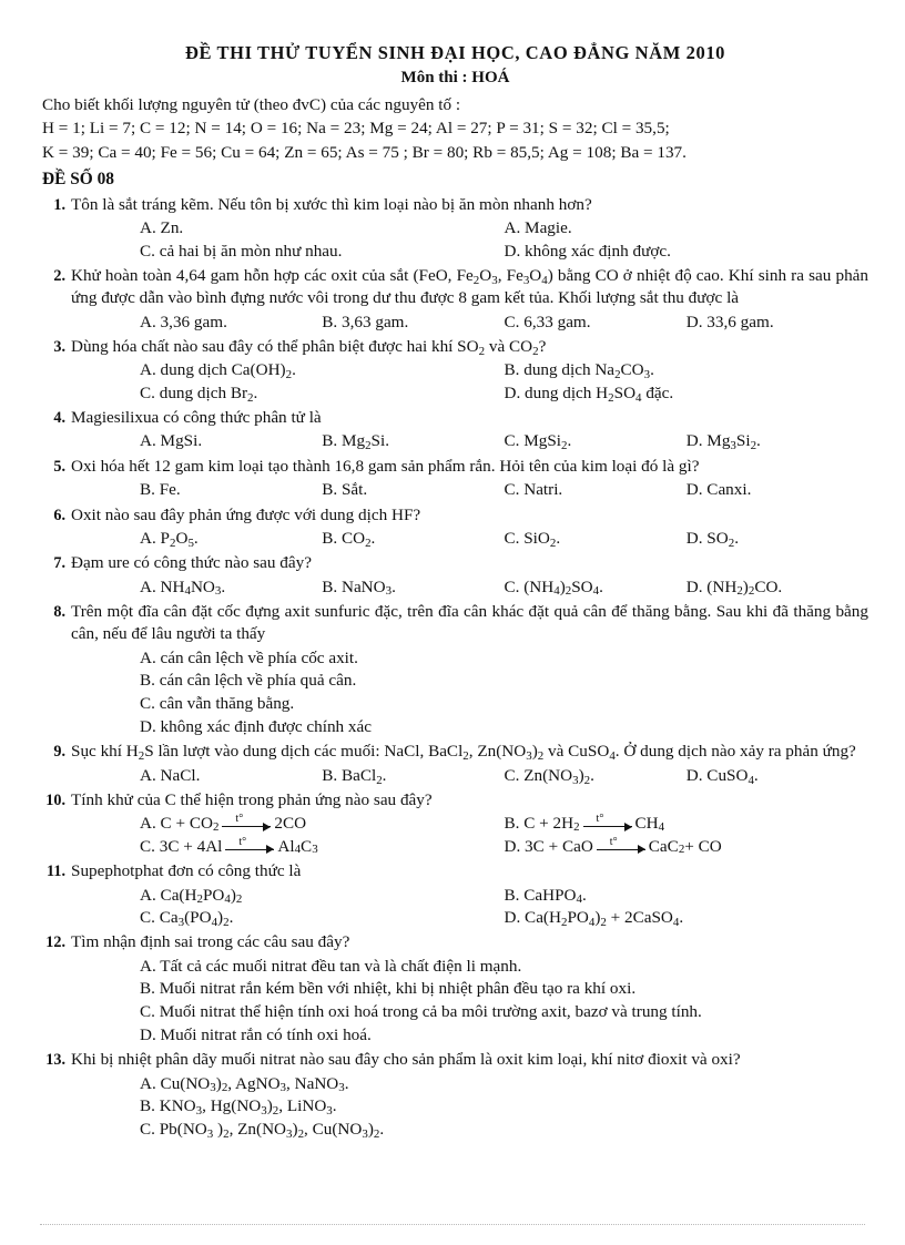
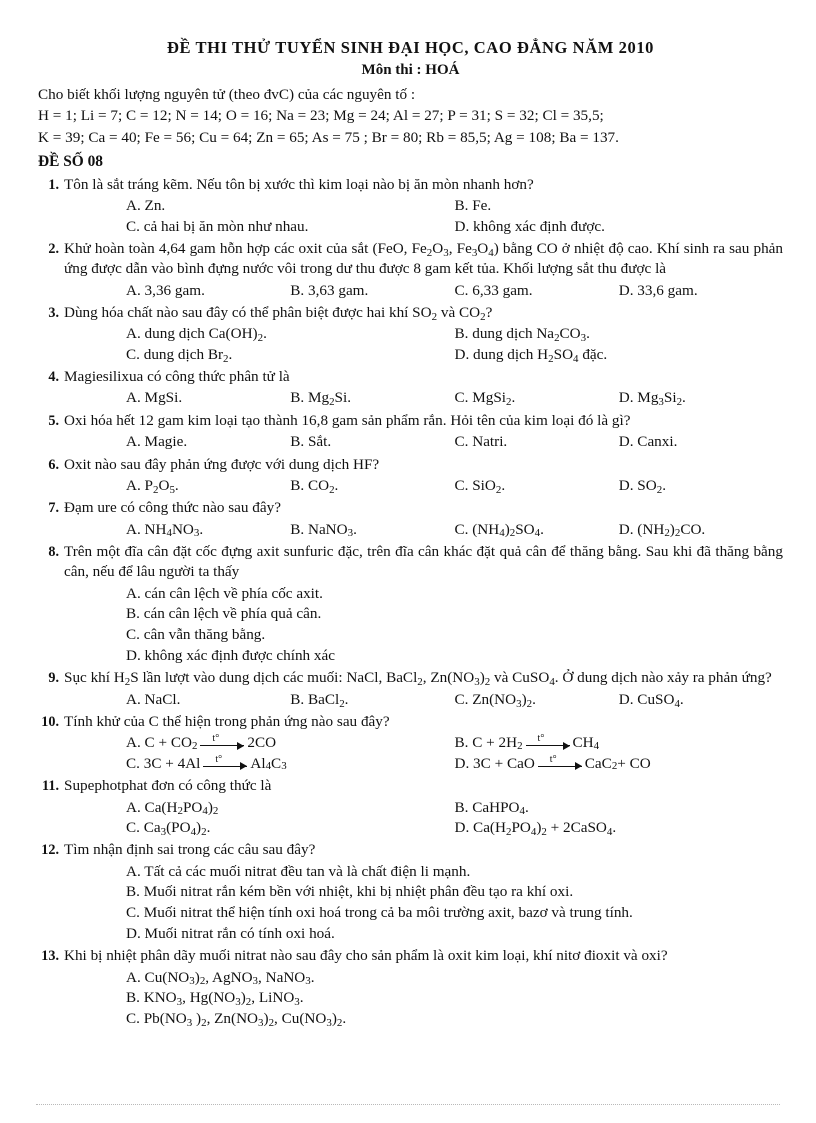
  ĐỀ THI THỬ TUYỂN SINH ĐẠI HỌC, CAO ĐẲNG NĂM 2010
  Môn thi : HOÁ
  Cho biết khối lượng nguyên tử (theo đvC) của các nguyên tố :
  H = 1; Li = 7; C = 12; N = 14; O = 16; Na = 23; Mg = 24; Al = 27; P = 31; S = 32; Cl = 35,5;
  K = 39; Ca = 40; Fe = 56; Cu = 64; Zn = 65; As = 75 ; Br = 80; Rb = 85,5; Ag = 108; Ba = 137.
  ĐỀ SỐ 08
  1.
  Tôn là sắt tráng kẽm. Nếu tôn bị xước thì kim loại nào bị ăn mòn nhanh hơn?
  A. Zn.
- A. Magie.
+ B. Fe.
  C. cả hai bị ăn mòn như nhau.
  D. không xác định được.
  2.
  Khử hoàn toàn 4,64 gam hỗn hợp các oxit của sắt (FeO, Fe2O3, Fe3O4) bằng CO ở nhiệt độ cao. Khí sinh ra sau phản ứng được dẫn vào bình đựng nước vôi trong dư thu được 8 gam kết tủa. Khối lượng sắt thu được là
  A. 3,36 gam.
  B. 3,63 gam.
  C. 6,33 gam.
  D. 33,6 gam.
  3.
  Dùng hóa chất nào sau đây có thể phân biệt được hai khí SO2 và CO2?
  A. dung dịch Ca(OH)2.
  B. dung dịch Na2CO3.
  C. dung dịch Br2.
  D. dung dịch H2SO4 đặc.
  4.
  Magiesilixua có công thức phân tử là
  A. MgSi.
  B. Mg2Si.
  C. MgSi2.
  D. Mg3Si2.
  5.
  Oxi hóa hết 12 gam kim loại tạo thành 16,8 gam sản phẩm rắn. Hỏi tên của kim loại đó là gì?
- B. Fe.
+ A. Magie.
  B. Sắt.
  C. Natri.
  D. Canxi.
  6.
  Oxit nào sau đây phản ứng được với dung dịch HF?
  A. P2O5.
  B. CO2.
  C. SiO2.
  D. SO2.
  7.
  Đạm ure có công thức nào sau đây?
  A. NH4NO3.
  B. NaNO3.
  C. (NH4)2SO4.
  D. (NH2)2CO.
  8.
  Trên một đĩa cân đặt cốc đựng axit sunfuric đặc, trên đĩa cân khác đặt quả cân để thăng bằng. Sau khi đã thăng bằng cân, nếu để lâu người ta thấy
  A. cán cân lệch về phía cốc axit.
  B. cán cân lệch về phía quả cân.
  C. cân vẫn thăng bằng.
  D. không xác định được chính xác
  9.
  Sục khí H2S lần lượt vào dung dịch các muối: NaCl, BaCl2, Zn(NO3)2 và CuSO4. Ở dung dịch nào xảy ra phản ứng?
  A. NaCl.
  B. BaCl2.
  C. Zn(NO3)2.
  D. CuSO4.
  10.
  Tính khử của C thể hiện trong phản ứng nào sau đây?
  A. C + CO
  2
  t°
  2CO
  B. C + 2H
  2
  t°
  CH
  4
  C. 3C + 4Al
  t°
  Al
  4
  C
  3
  D. 3C + CaO
  t°
  CaC
  2
  + CO
  11.
  Supephotphat đơn có công thức là
  A. Ca(H2PO4)2
  B. CaHPO4.
  C. Ca3(PO4)2.
  D. Ca(H2PO4)2 + 2CaSO4.
  12.
  Tìm nhận định sai trong các câu sau đây?
  A. Tất cả các muối nitrat đều tan và là chất điện li mạnh.
  B. Muối nitrat rắn kém bền với nhiệt, khi bị nhiệt phân đều tạo ra khí oxi.
  C. Muối nitrat thể hiện tính oxi hoá trong cả ba môi trường axit, bazơ và trung tính.
  D. Muối nitrat rắn có tính oxi hoá.
  13.
  Khi bị nhiệt phân dãy muối nitrat nào sau đây cho sản phẩm là oxit kim loại, khí nitơ đioxit và oxi?
  A. Cu(NO3)2, AgNO3, NaNO3.
  B. KNO3, Hg(NO3)2, LiNO3.
  C. Pb(NO3 )2, Zn(NO3)2, Cu(NO3)2.
